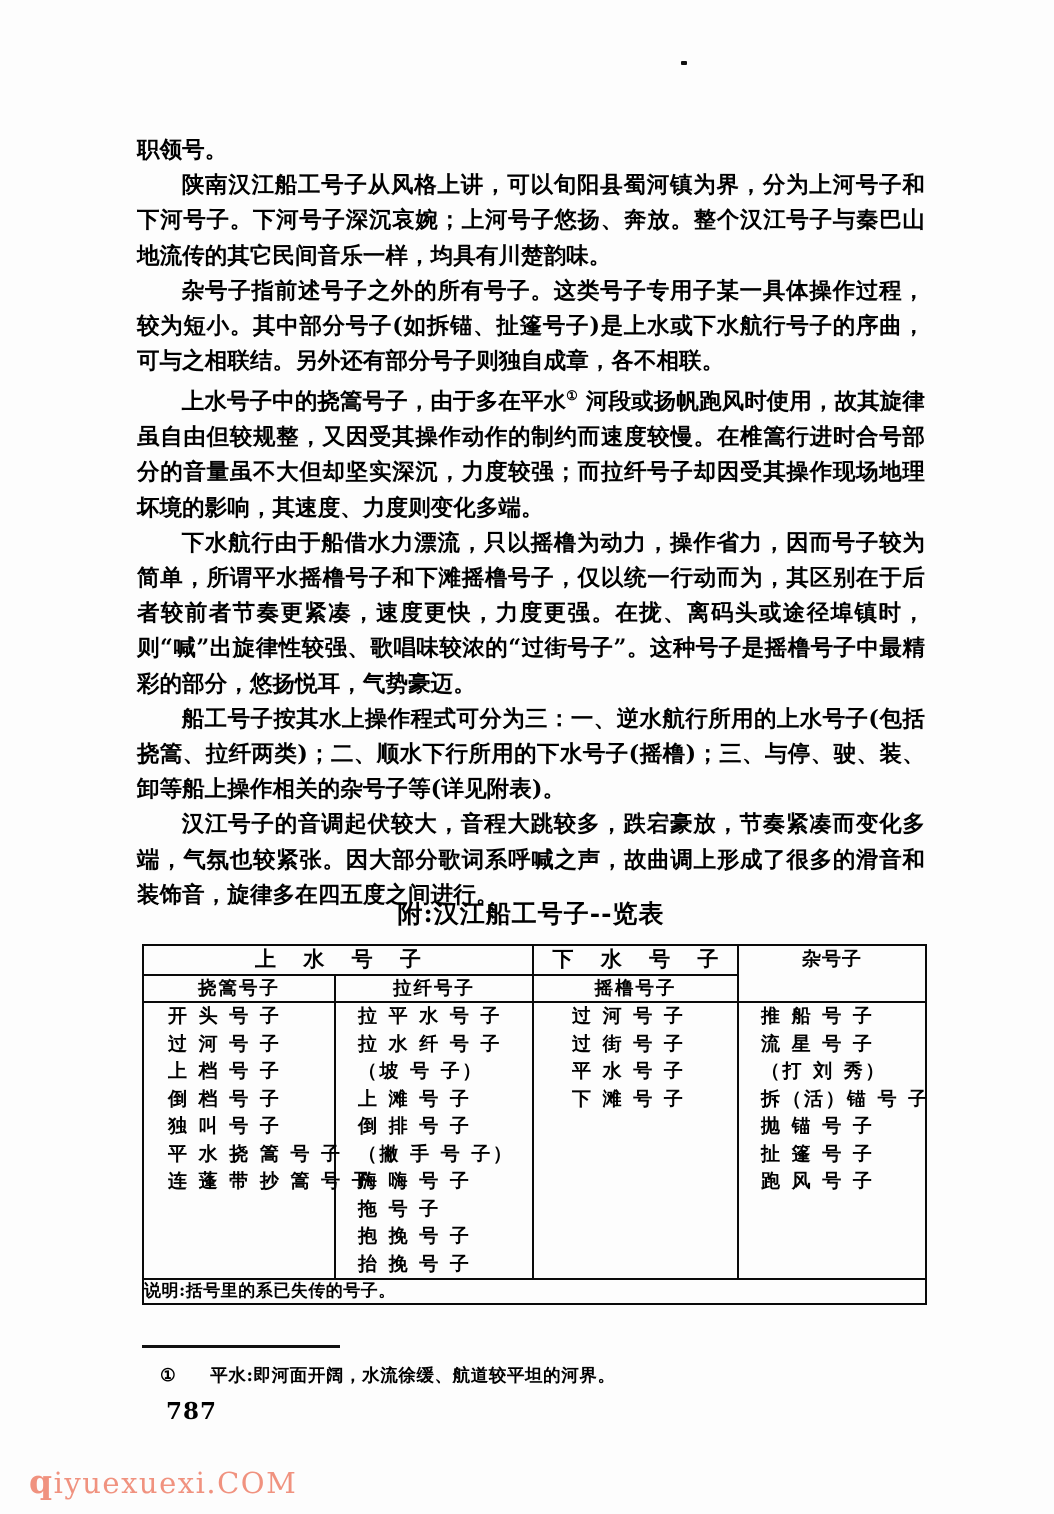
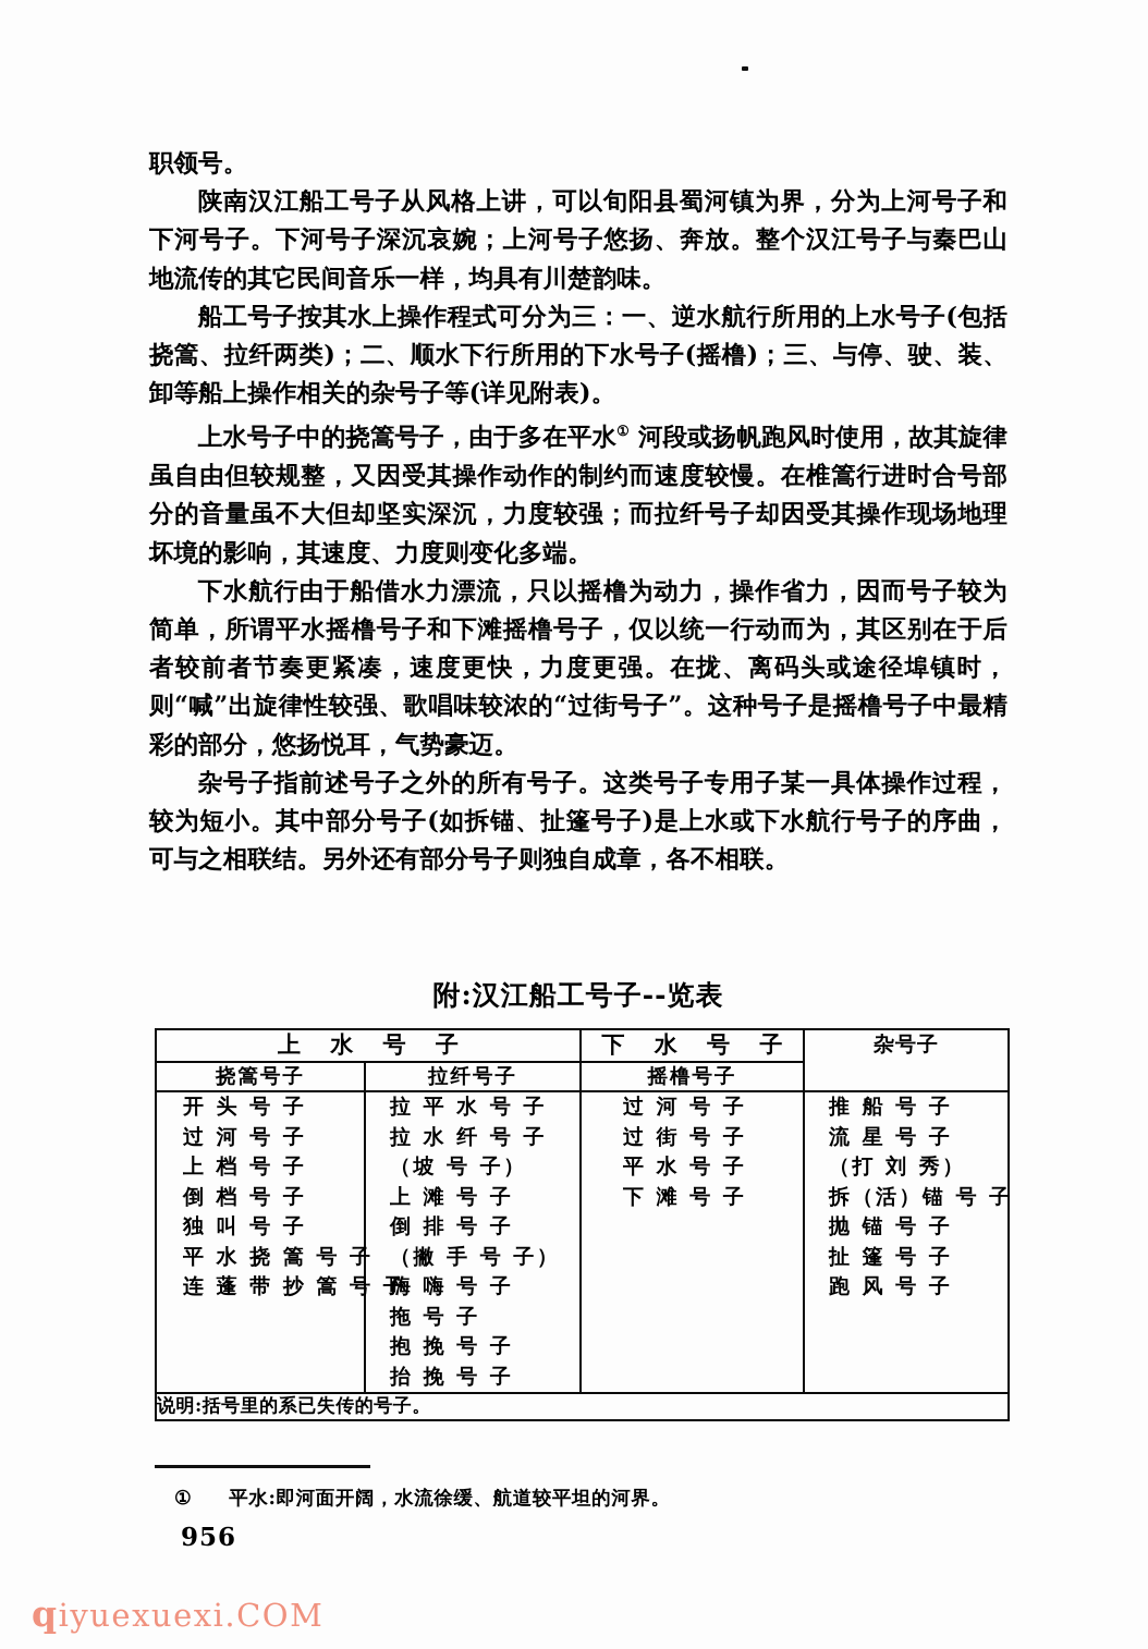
  职领号。
  陕南汉江船工号子从风格上讲，可以旬阳县蜀河镇为界，分为上河号子和下河号子。下河号子深沉哀婉；上河号子悠扬、奔放。整个汉江号子与秦巴山地流传的其它民间音乐一样，均具有川楚韵味。
- 杂号子指前述号子之外的所有号子。这类号子专用子某一具体操作过程，较为短小。其中部分号子(如拆锚、扯篷号子)是上水或下水航行号子的序曲，可与之相联结。另外还有部分号子则独自成章，各不相联。
+ 船工号子按其水上操作程式可分为三：一、逆水航行所用的上水号子(包括挠篙、拉纤两类)；二、顺水下行所用的下水号子(摇橹)；三、与停、驶、装、卸等船上操作相关的杂号子等(详见附表)。
  上水号子中的挠篙号子，由于多在平水① 河段或扬帆跑风时使用，故其旋律虽自由但较规整，又因受其操作动作的制约而速度较慢。在椎篙行进时合号部分的音量虽不大但却坚实深沉，力度较强；而拉纤号子却因受其操作现场地理坏境的影响，其速度、力度则变化多端。
  下水航行由于船借水力漂流，只以摇橹为动力，操作省力，因而号子较为简单，所谓平水摇橹号子和下滩摇橹号子，仅以统一行动而为，其区别在于后者较前者节奏更紧凑，速度更快，力度更强。在拢、离码头或途径埠镇时，则“喊”出旋律性较强、歌唱味较浓的“过街号子”。这种号子是摇橹号子中最精彩的部分，悠扬悦耳，气势豪迈。
- 船工号子按其水上操作程式可分为三：一、逆水航行所用的上水号子(包括挠篙、拉纤两类)；二、顺水下行所用的下水号子(摇橹)；三、与停、驶、装、卸等船上操作相关的杂号子等(详见附表)。
+ 杂号子指前述号子之外的所有号子。这类号子专用子某一具体操作过程，较为短小。其中部分号子(如拆锚、扯篷号子)是上水或下水航行号子的序曲，可与之相联结。另外还有部分号子则独自成章，各不相联。
- 汉江号子的音调起伏较大，音程大跳较多，跌宕豪放，节奏紧凑而变化多端，气氛也较紧张。因大部分歌词系呼喊之声，故曲调上形成了很多的滑音和装饰音，旋律多在四五度之间进行。
  附:汉江船工号子--览表
  上 水 号 子	下 水 号 子	杂号子
  挠篙号子	拉纤号子	摇橹号子
  开 头 号 子 过 河 号 子 上 档 号 子 倒 档 号 子 独 叫 号 子 平 水 挠 篙 号 子 连 蓬 带 抄 篙 号	拉 平 水 号 子 拉 水 纤 号 子 （坡 号 子） 上 滩 号 子 倒 排 号 子 （撇 手 号 子） 嗨 嗨 号 子 拖 号 子 抱 挽 号 子 抬 挽 号 子	过 河 号 子 过 街 号 子 平 水 号 子 下 滩 号 子	推 船 号 子 流 星 号 子 （打 刘 秀） 拆（活）锚 号 子 抛 锚 号 子 扯 篷 号 子 跑 风 号 子
  说明:括号里的系已失传的号子。
  ① 平水:即河面开阔，水流徐缓、航道较平坦的河界。
- 787
+ 956
  qiyuexuexi.COM
